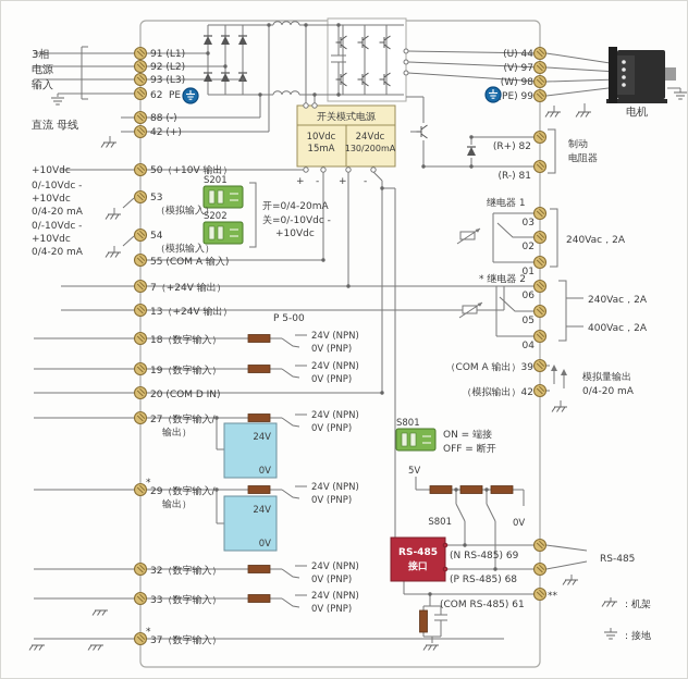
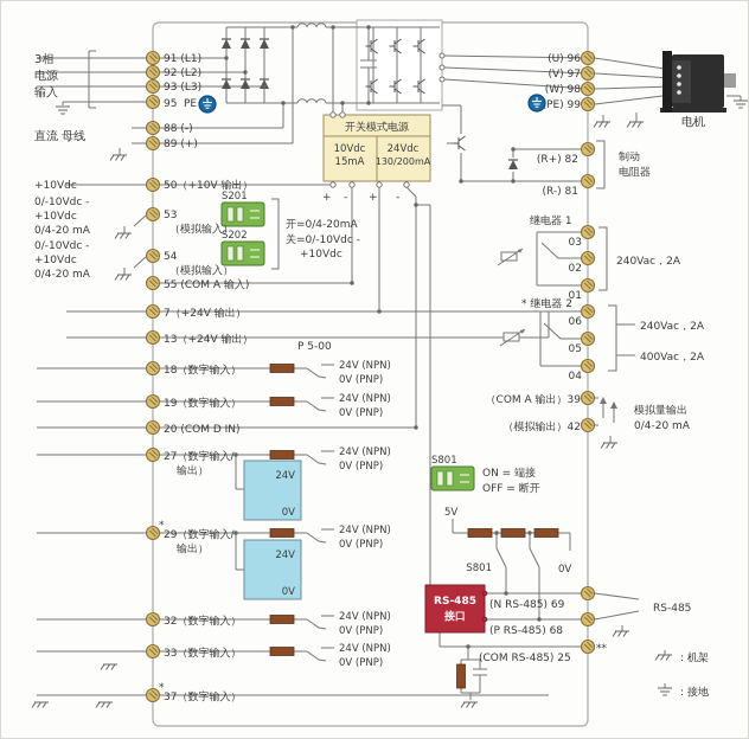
  开关模式电源
  10Vdc
  15mA
  24Vdc
  130/200mA
  +
  -
  +
  -
  S201
  S202
  开=0/4-20mA
  关=0/-10Vdc -
  +10Vdc
  3相
  电源
  输入
  直流 母线
  +10Vdc
  0/-10Vdc -
  +10Vdc
  0/4-20 mA
  0/-10Vdc -
  +10Vdc
  0/4-20 mA
  91 (L1)
  92 (L2)
  93 (L3)
- 62
+ 95
  PE
  88 (-)
- 42 (+)
+ 89 (+)
  50（+10V 输出）
  53
  （模拟输入）
  54
  （模拟输入）
  55 (COM A 输入)
  7（+24V 输出）
  13（+24V 输出）
  18（数字输入）
  19（数字输入）
  20 (COM D IN)
  27（数字输入/
  输出）
  29（数字输入/
  输出）
  *
  32（数字输入）
  33（数字输入）
  37（数字输入）
  *
  P 5-00
  24V (NPN)
  0V (PNP)
  24V (NPN)
  0V (PNP)
  24V (NPN)
  0V (PNP)
  24V (NPN)
  0V (PNP)
  24V (NPN)
  0V (PNP)
  24V (NPN)
  0V (PNP)
  24V
  0V
  24V
  0V
  S801
  ON = 端接
  OFF = 断开
  5V
  S801
  0V
  RS-485
  接口
  (N RS-485) 69
  (P RS-485) 68
- (COM RS-485) 61
+ (COM RS-485) 25
  RS-485
  **
- (U) 44
+ (U) 96
  (V) 97
  (W) 98
  PE) 99
  (R+) 82
  (R-) 81
  03
  02
  01
  06
  05
  04
  （COM A 输出）39
  （模拟输出）42
  继电器 1
  240Vac，2A
  * 继电器 2
  240Vac，2A
  400Vac，2A
  制动
  电阻器
  模拟量输出
  0/4-20 mA
  电机
  ：机架
  ：接地
